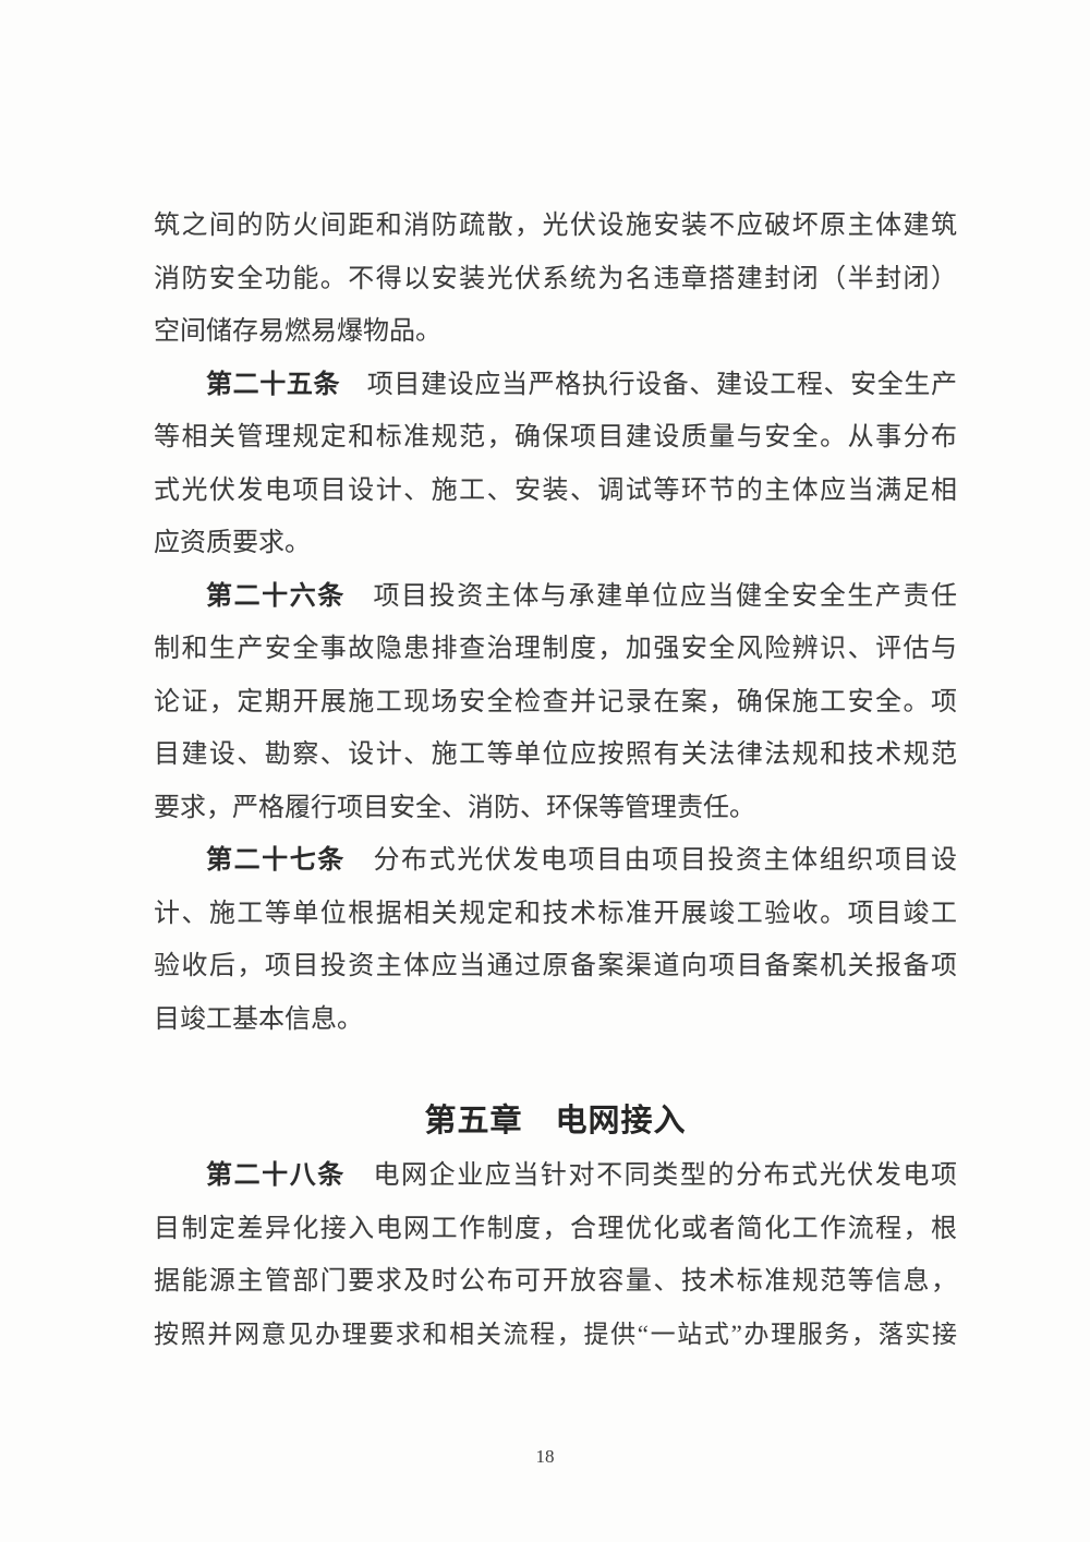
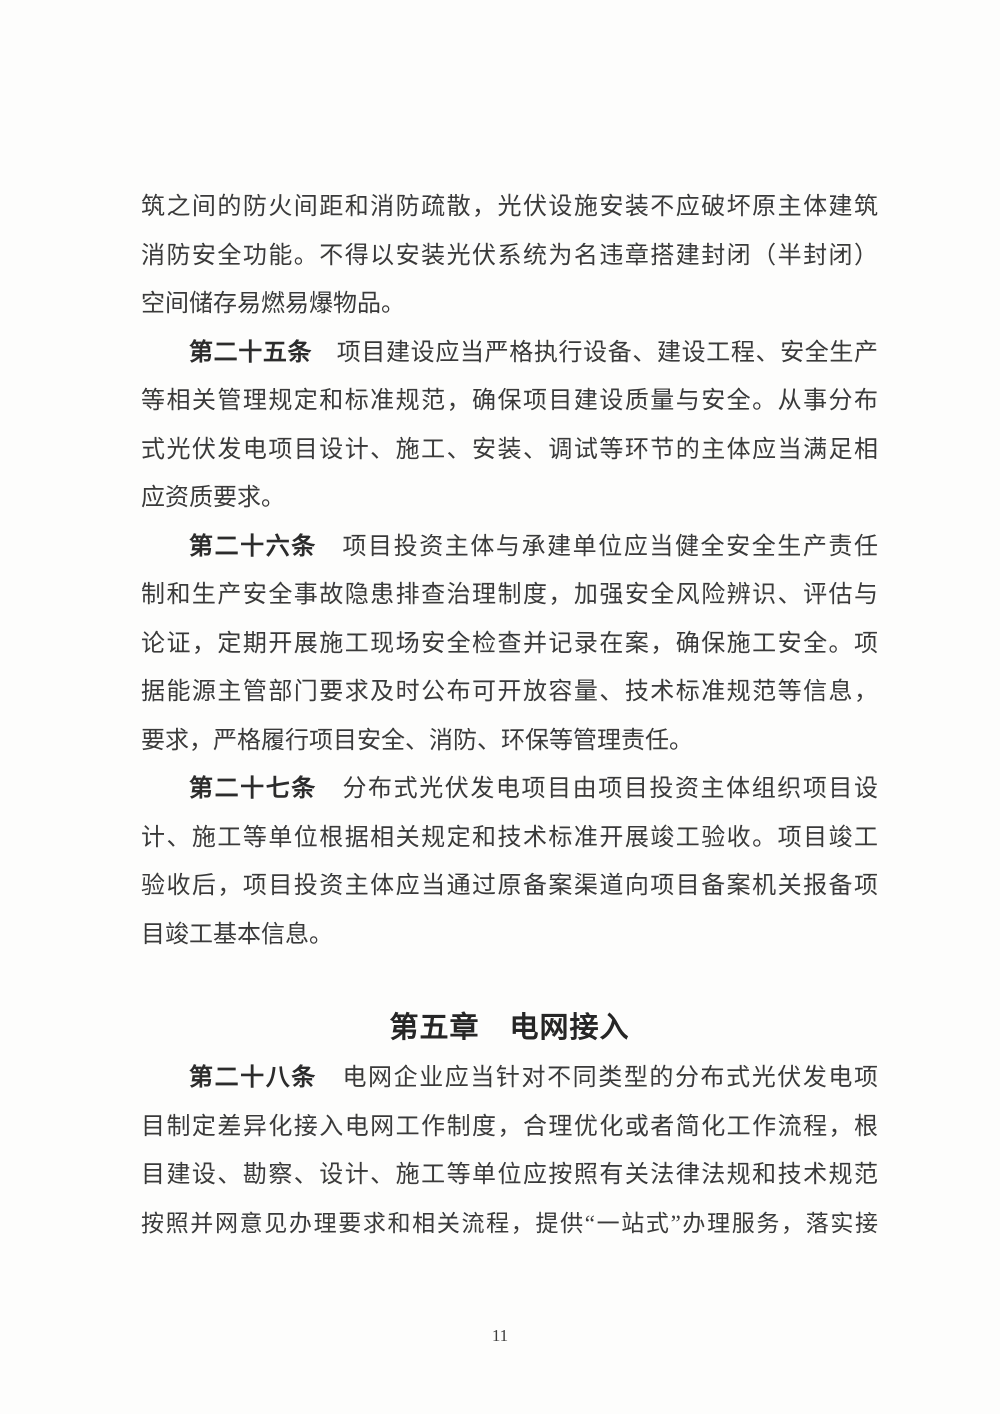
  筑之间的防火间距和消防疏散，光伏设施安装不应破坏原主体建筑
  消防安全功能。不得以安装光伏系统为名违章搭建封闭（半封闭）
  空间储存易燃易爆物品。
  第二十五条 项目建设应当严格执行设备、建设工程、安全生产
  等相关管理规定和标准规范，确保项目建设质量与安全。从事分布
  式光伏发电项目设计、施工、安装、调试等环节的主体应当满足相
  应资质要求。
  第二十六条 项目投资主体与承建单位应当健全安全生产责任
  制和生产安全事故隐患排查治理制度，加强安全风险辨识、评估与
  论证，定期开展施工现场安全检查并记录在案，确保施工安全。项
- 目建设、勘察、设计、施工等单位应按照有关法律法规和技术规范
+ 据能源主管部门要求及时公布可开放容量、技术标准规范等信息，
  要求，严格履行项目安全、消防、环保等管理责任。
  第二十七条 分布式光伏发电项目由项目投资主体组织项目设
  计、施工等单位根据相关规定和技术标准开展竣工验收。项目竣工
  验收后，项目投资主体应当通过原备案渠道向项目备案机关报备项
  目竣工基本信息。
  第五章 电网接入
  第二十八条 电网企业应当针对不同类型的分布式光伏发电项
  目制定差异化接入电网工作制度，合理优化或者简化工作流程，根
- 据能源主管部门要求及时公布可开放容量、技术标准规范等信息，
+ 目建设、勘察、设计、施工等单位应按照有关法律法规和技术规范
  按照并网意见办理要求和相关流程，提供“一站式”办理服务，落实接
- 18
+ 11
